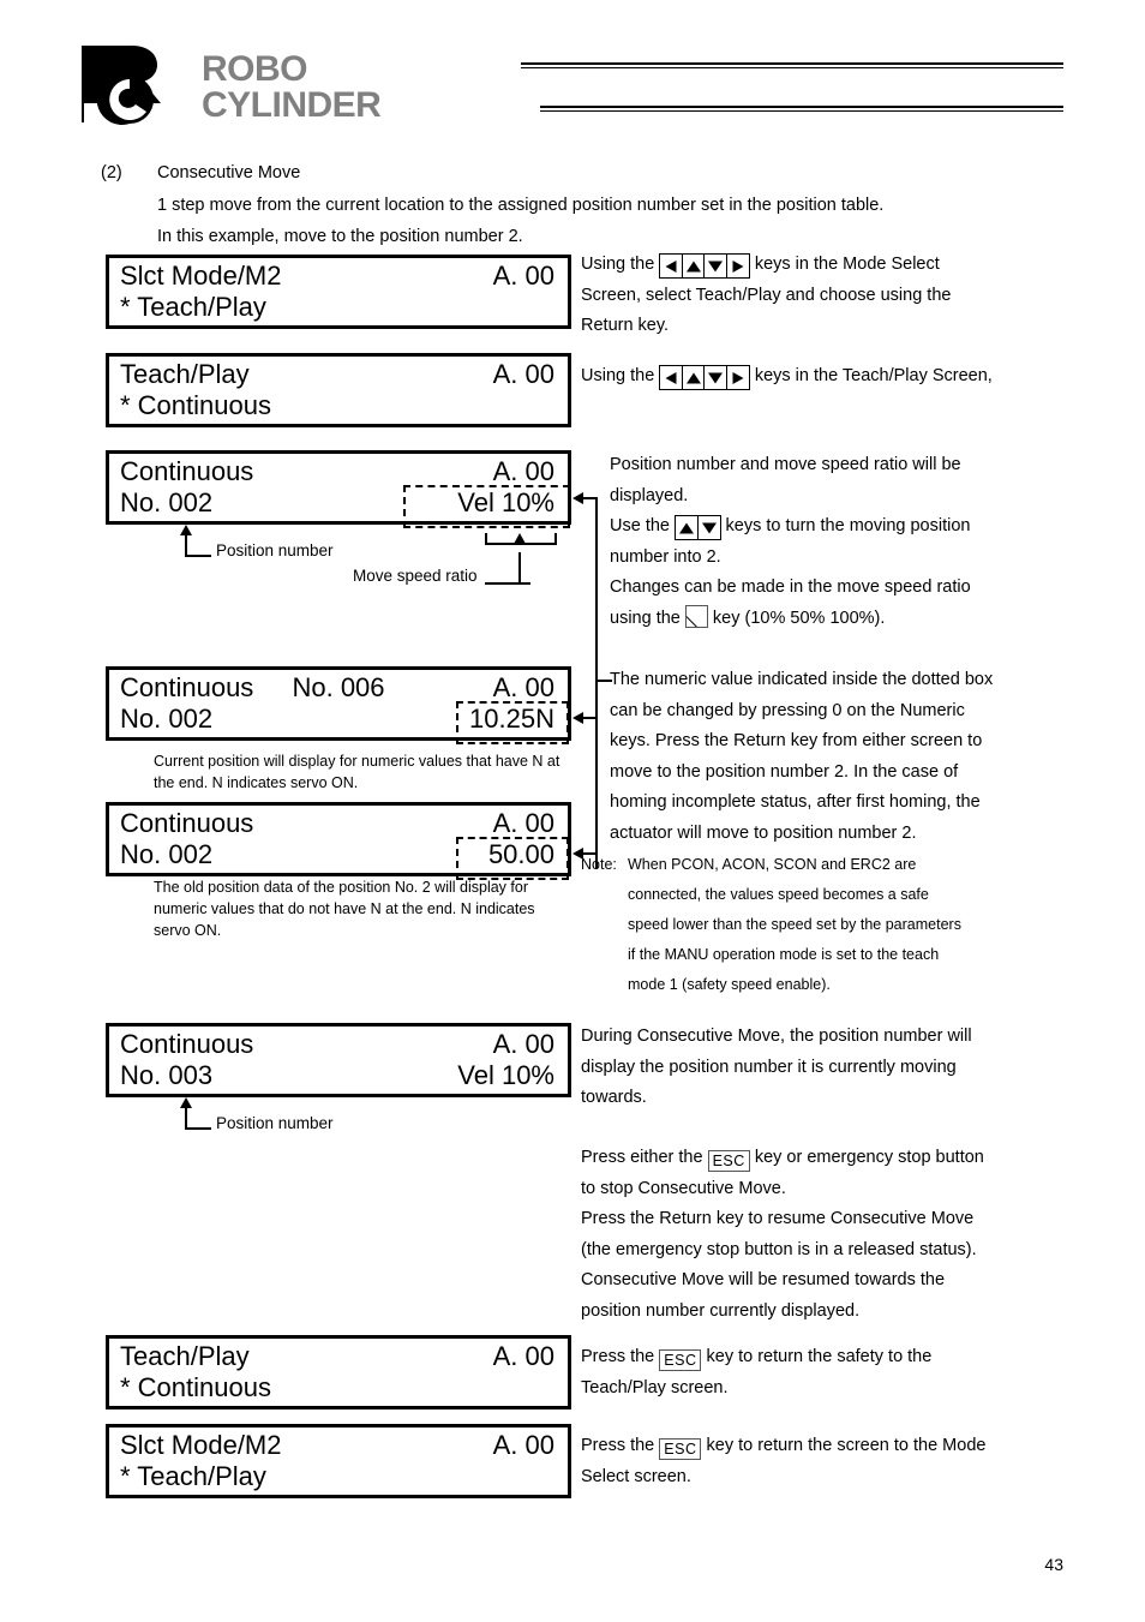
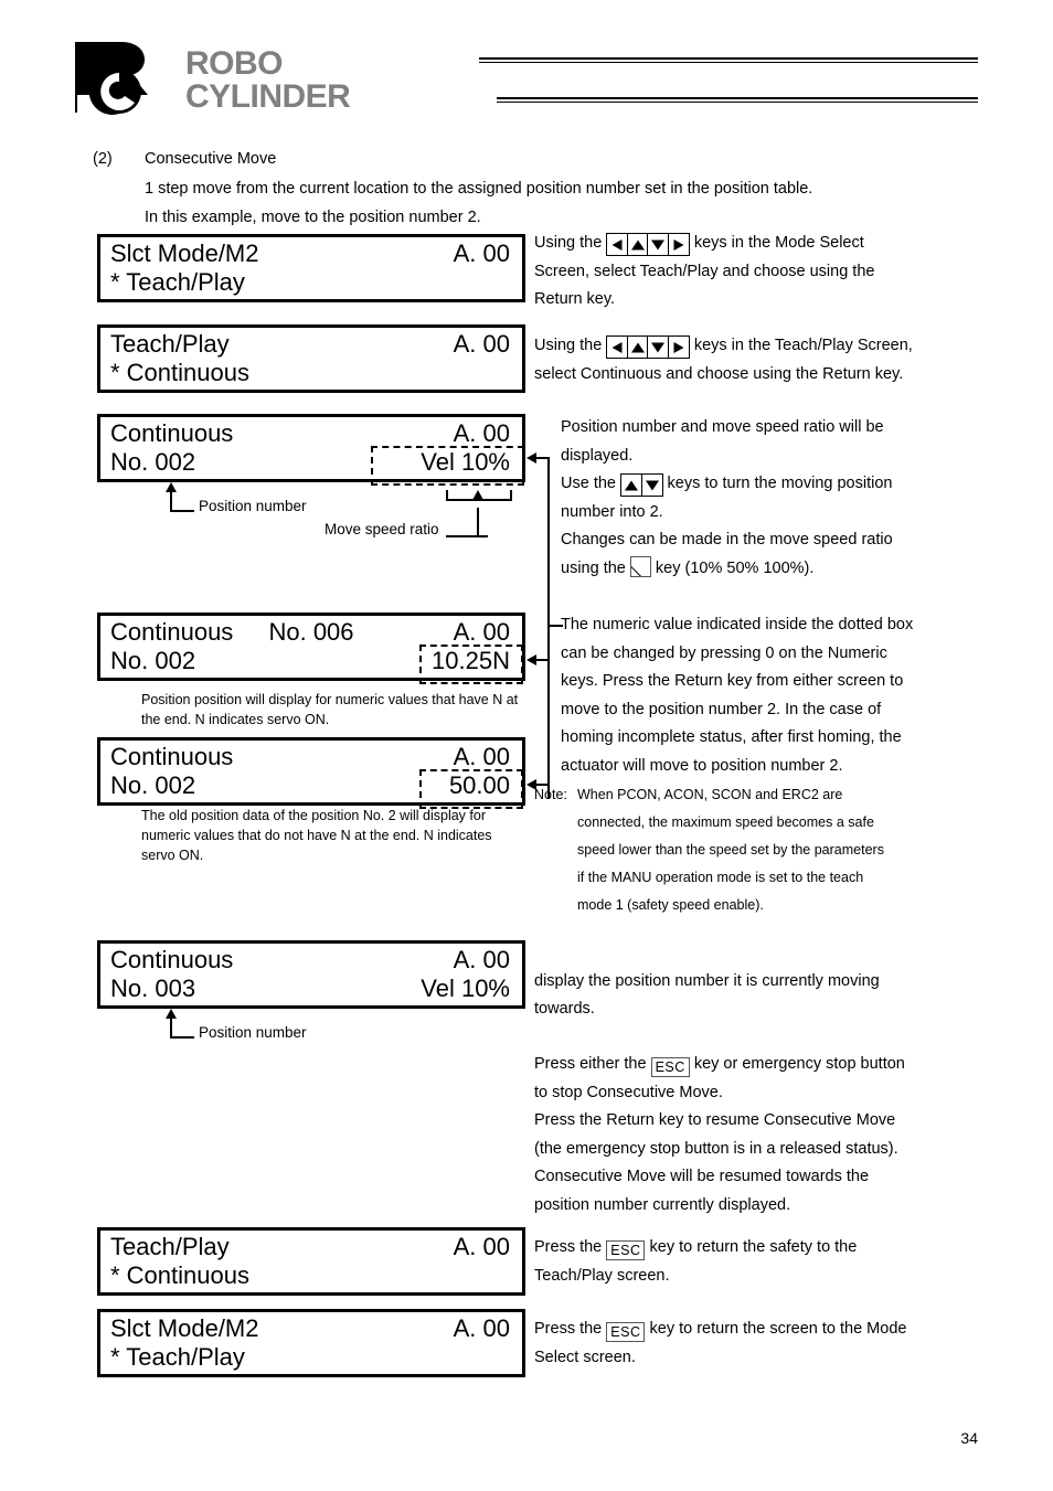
  ROBO
  CYLINDER
  (2)
  Consecutive Move
  1 step move from the current location to the assigned position number set in the position table.
  In this example, move to the position number 2.
  Slct Mode/M2
  A. 00
  * Teach/Play
  Using the keys in the Mode Select
  Screen, select Teach/Play and choose using the
  Return key.
  Teach/Play
  A. 00
  * Continuous
  Using the keys in the Teach/Play Screen,
+ select Continuous and choose using the Return key.
  Continuous
  A. 00
  No. 002
  Vel 10%
  Position number
  Move speed ratio
  Position number and move speed ratio will be
  displayed.
  Use the keys to turn the moving position
  number into 2.
  Changes can be made in the move speed ratio
  using the key (10% 50% 100%).
  Continuous
  No. 006
  A. 00
  No. 002
  10.25N
- Current position will display for numeric values that have N at the end. N indicates servo ON.
+ Position position will display for numeric values that have N at the end. N indicates servo ON.
  The numeric value indicated inside the dotted box
  can be changed by pressing 0 on the Numeric
  keys. Press the Return key from either screen to
  move to the position number 2. In the case of
  homing incomplete status, after first homing, the
  actuator will move to position number 2.
  Continuous
  A. 00
  No. 002
  50.00
  The old position data of the position No. 2 will display for numeric values that do not have N at the end. N indicates servo ON.
  Note:
  When PCON, ACON, SCON and ERC2 are
- connected, the values speed becomes a safe
+ connected, the maximum speed becomes a safe
  speed lower than the speed set by the parameters
  if the MANU operation mode is set to the teach
  mode 1 (safety speed enable).
  Continuous
  A. 00
  No. 003
  Vel 10%
  Position number
- During Consecutive Move, the position number will
  display the position number it is currently moving
  towards.
  Press either the ESC key or emergency stop button
  to stop Consecutive Move.
  Press the Return key to resume Consecutive Move
  (the emergency stop button is in a released status).
  Consecutive Move will be resumed towards the
  position number currently displayed.
  Teach/Play
  A. 00
  * Continuous
  Press the ESC key to return the safety to the
  Teach/Play screen.
  Slct Mode/M2
  A. 00
  * Teach/Play
  Press the ESC key to return the screen to the Mode
  Select screen.
- 43
+ 34
